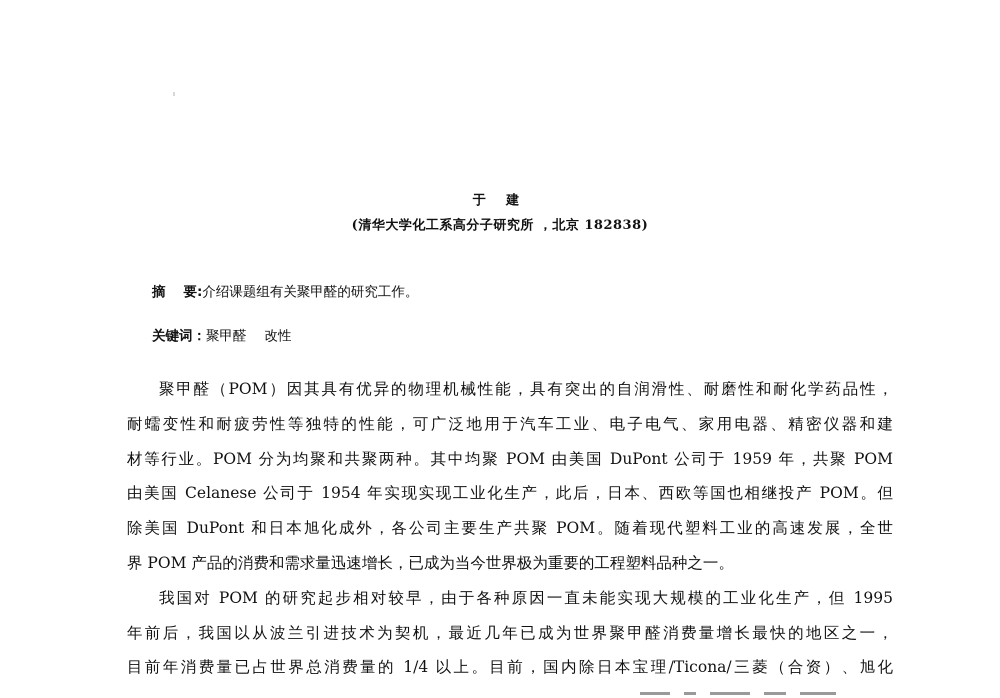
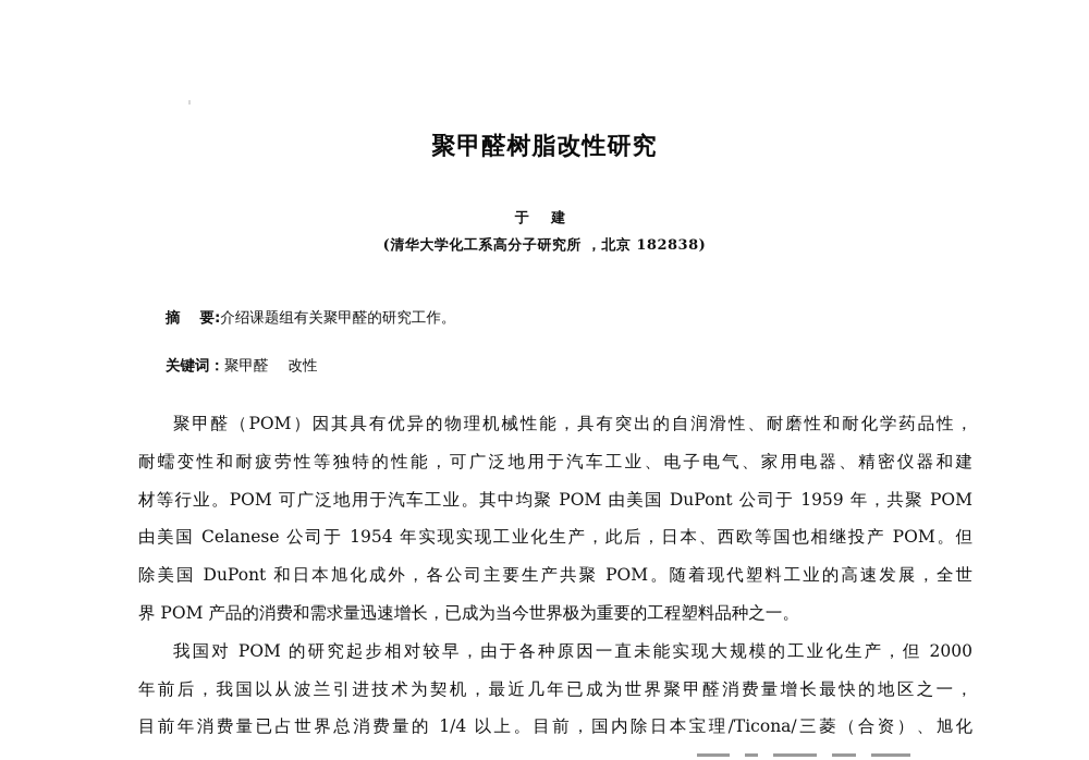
+ 聚甲醛树脂改性研究
  于 建
  (清华大学化工系高分子研究所 ，北京 182838)
  摘 要:介绍课题组有关聚甲醛的研究工作。
  关键词：聚甲醛 改性
  聚甲醛（POM）因其具有优异的物理机械性能，具有突出的自润滑性、耐磨性和耐化学药品性，
  耐蠕变性和耐疲劳性等独特的性能，可广泛地用于汽车工业、电子电气、家用电器、精密仪器和建
- 材等行业。POM 分为均聚和共聚两种。其中均聚 POM 由美国 DuPont 公司于 1959 年，共聚 POM
+ 材等行业。POM 可广泛地用于汽车工业。其中均聚 POM 由美国 DuPont 公司于 1959 年，共聚 POM
  由美国 Celanese 公司于 1954 年实现实现工业化生产，此后，日本、西欧等国也相继投产 POM。但
  除美国 DuPont 和日本旭化成外，各公司主要生产共聚 POM。随着现代塑料工业的高速发展，全世
  界 POM 产品的消费和需求量迅速增长，已成为当今世界极为重要的工程塑料品种之一。
- 我国对 POM 的研究起步相对较早，由于各种原因一直未能实现大规模的工业化生产，但 1995
+ 我国对 POM 的研究起步相对较早，由于各种原因一直未能实现大规模的工业化生产，但 2000
  年前后，我国以从波兰引进技术为契机，最近几年已成为世界聚甲醛消费量增长最快的地区之一，
  目前年消费量已占世界总消费量的 1/4 以上。目前，国内除日本宝理/Ticona/三菱（合资）、旭化
